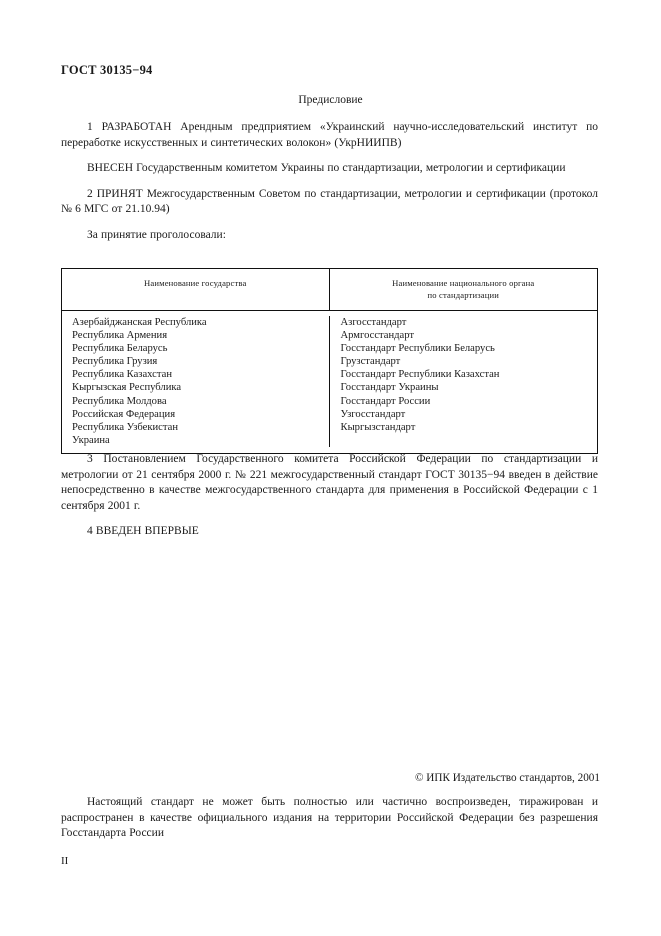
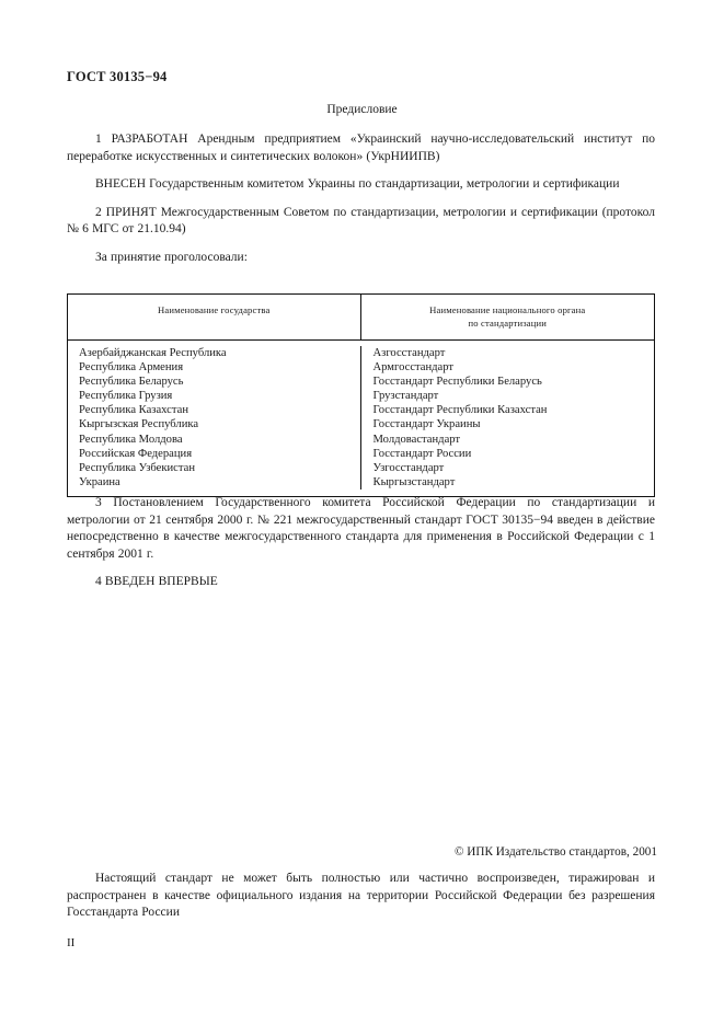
  ГОСТ 30135−94
  Предисловие
  1 РАЗРАБОТАН Арендным предприятием «Украинский научно-исследовательский институт по переработке искусственных и синтетических волокон» (УкрНИИПВ)
  ВНЕСЕН Государственным комитетом Украины по стандартизации, метрологии и сертификации
  2 ПРИНЯТ Межгосударственным Советом по стандартизации, метрологии и сертификации (протокол № 6 МГС от 21.10.94)
  За принятие проголосовали:
  Наименование государства
  Наименование национального органа
  по стандартизации
  Азербайджанская Республика
  Республика Армения
  Республика Беларусь
  Республика Грузия
  Республика Казахстан
  Кыргызская Республика
  Республика Молдова
  Российская Федерация
  Республика Узбекистан
  Украина
  Азгосстандарт
  Армгосстандарт
  Госстандарт Республики Беларусь
  Грузстандарт
  Госстандарт Республики Казахстан
  Госстандарт Украины
+ Молдовастандарт
  Госстандарт России
  Узгосстандарт
  Кыргызстандарт
  3 Постановлением Государственного комитета Российской Федерации по стандартизации и метрологии от 21 сентября 2000 г. № 221 межгосударственный стандарт ГОСТ 30135−94 введен в действие непосредственно в качестве межгосударственного стандарта для применения в Российской Федерации с 1 сентября 2001 г.
  4 ВВЕДЕН ВПЕРВЫЕ
  © ИПК Издательство стандартов, 2001
  Настоящий стандарт не может быть полностью или частично воспроизведен, тиражирован и распространен в качестве официального издания на территории Российской Федерации без разрешения Госстандарта России
  II
